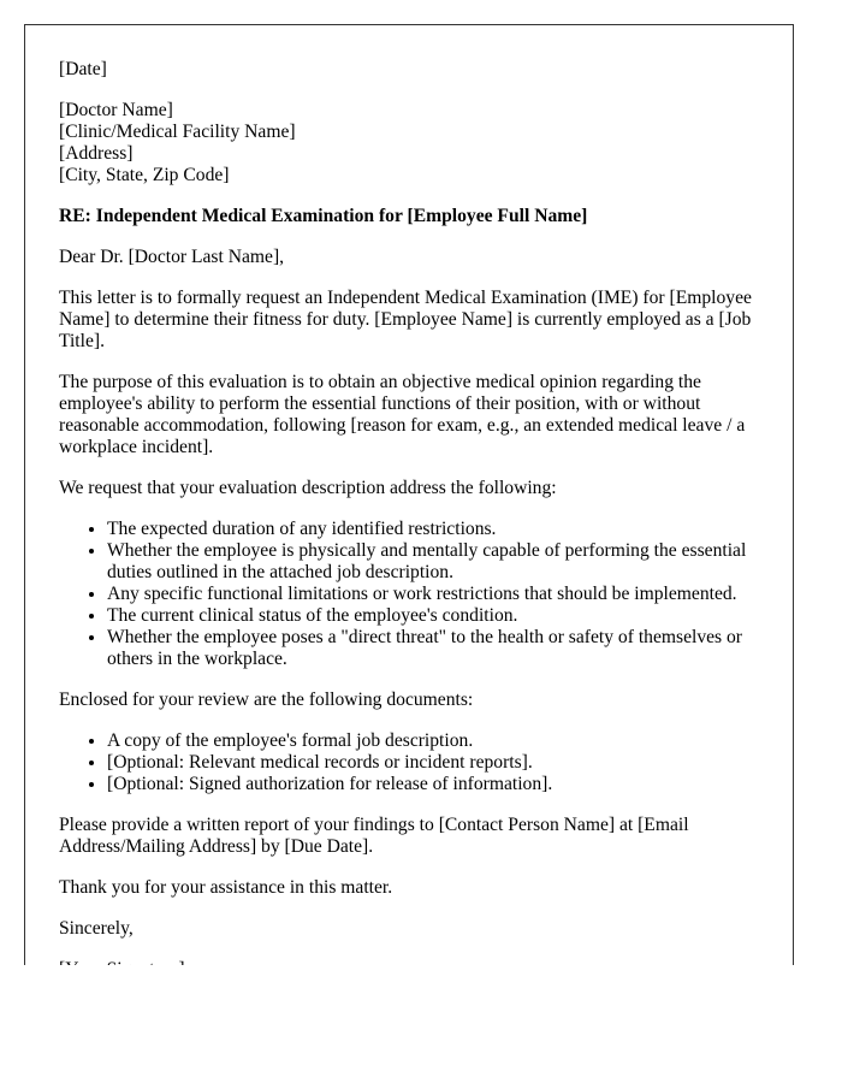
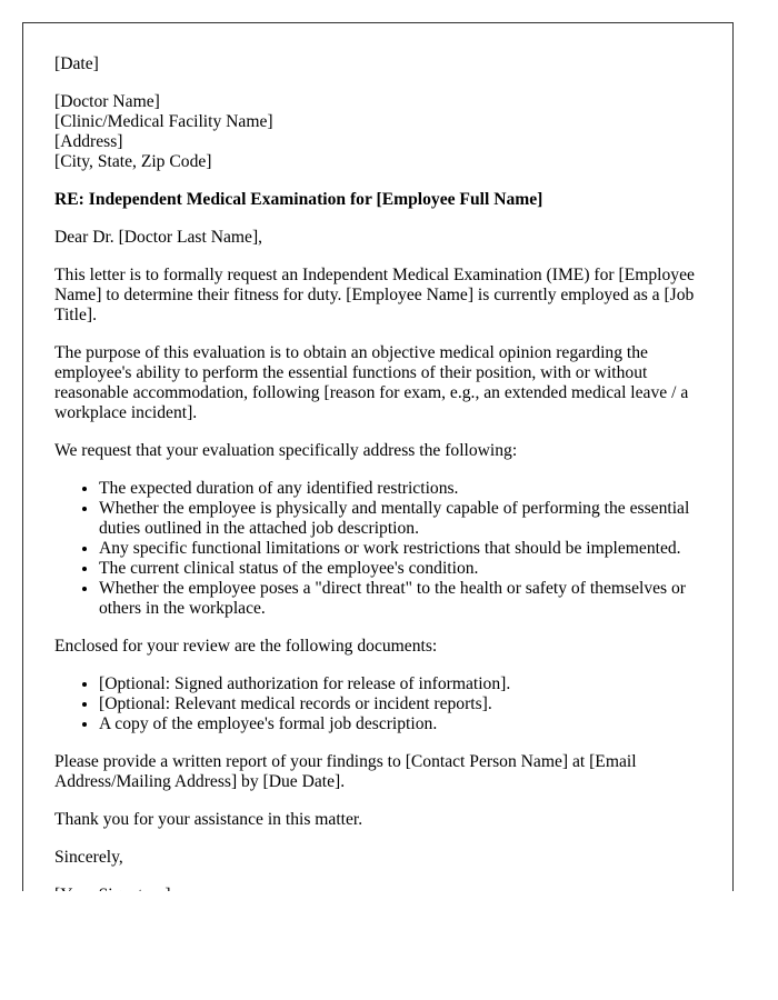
  [Date]
  [Doctor Name]
  [Clinic/Medical Facility Name]
  [Address]
  [City, State, Zip Code]
  RE: Independent Medical Examination for [Employee Full Name]
  Dear Dr. [Doctor Last Name],
  This letter is to formally request an Independent Medical Examination (IME) for [Employee Name] to determine their fitness for duty. [Employee Name] is currently employed as a [Job Title].
  The purpose of this evaluation is to obtain an objective medical opinion regarding the employee's ability to perform the essential functions of their position, with or without reasonable accommodation, following [reason for exam, e.g., an extended medical leave / a workplace incident].
- We request that your evaluation description address the following:
+ We request that your evaluation specifically address the following:
  The expected duration of any identified restrictions.
  Whether the employee is physically and mentally capable of performing the essential duties outlined in the attached job description.
  Any specific functional limitations or work restrictions that should be implemented.
  The current clinical status of the employee's condition.
  Whether the employee poses a "direct threat" to the health or safety of themselves or others in the workplace.
  Enclosed for your review are the following documents:
- A copy of the employee's formal job description.
+ [Optional: Signed authorization for release of information].
  [Optional: Relevant medical records or incident reports].
- [Optional: Signed authorization for release of information].
+ A copy of the employee's formal job description.
  Please provide a written report of your findings to [Contact Person Name] at [Email Address/Mailing Address] by [Due Date].
  Thank you for your assistance in this matter.
  Sincerely,
